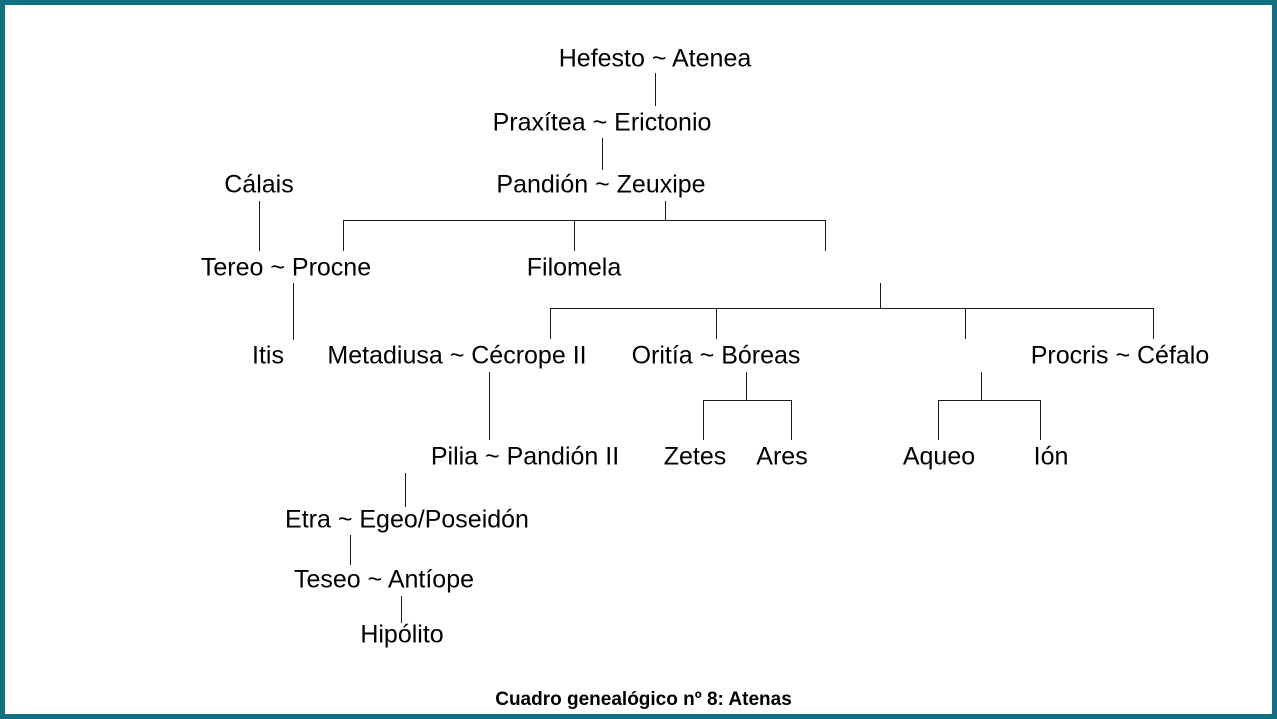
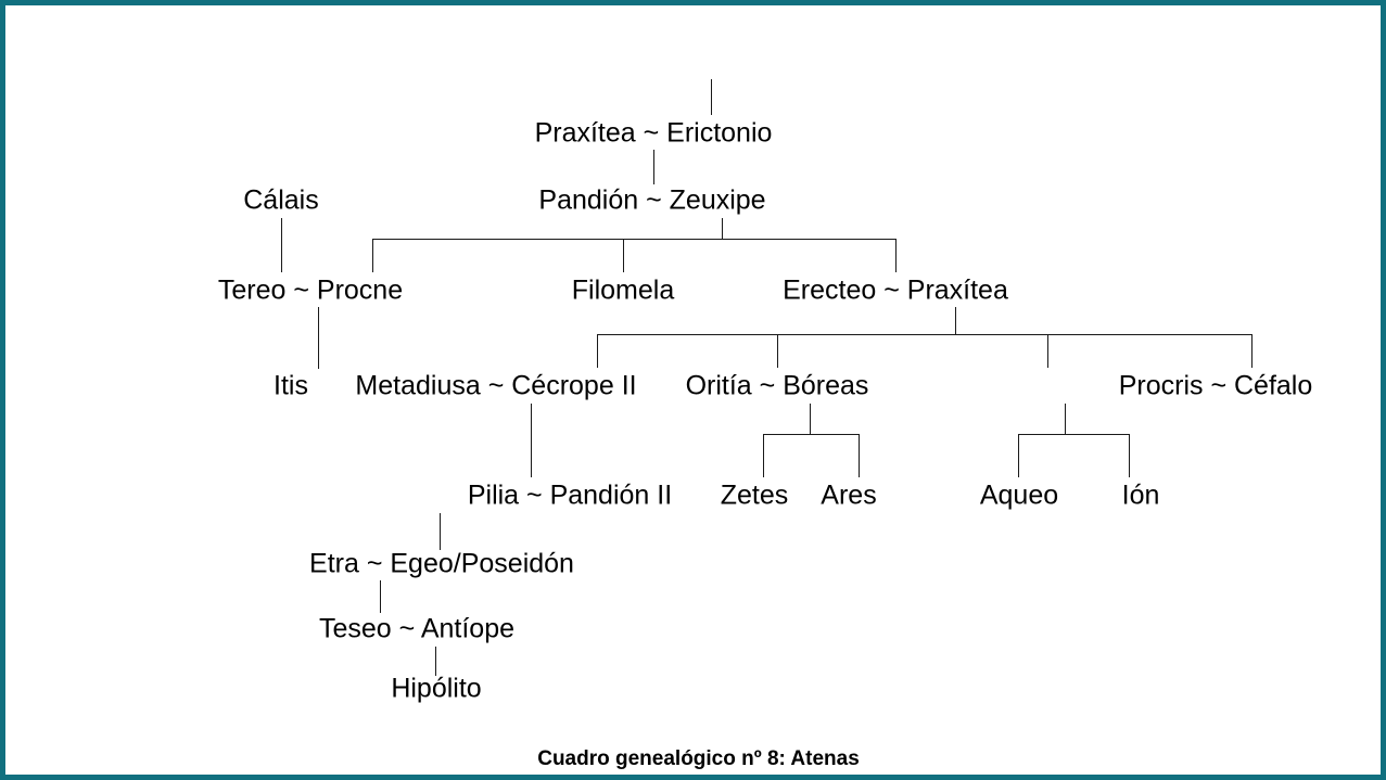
- Hefesto ~ Atenea
  Praxítea ~ Erictonio
  Cálais
  Pandión ~ Zeuxipe
  Tereo ~ Procne
  Filomela
+ Erecteo ~ Praxítea
  Itis
  Metadiusa ~ Cécrope II
  Oritía ~ Bóreas
  Procris ~ Céfalo
  Pilia ~ Pandión II
  Zetes
  Ares
  Aqueo
  Ión
  Etra ~ Egeo/Poseidón
  Teseo ~ Antíope
  Hipólito
  Cuadro genealógico nº 8: Atenas
